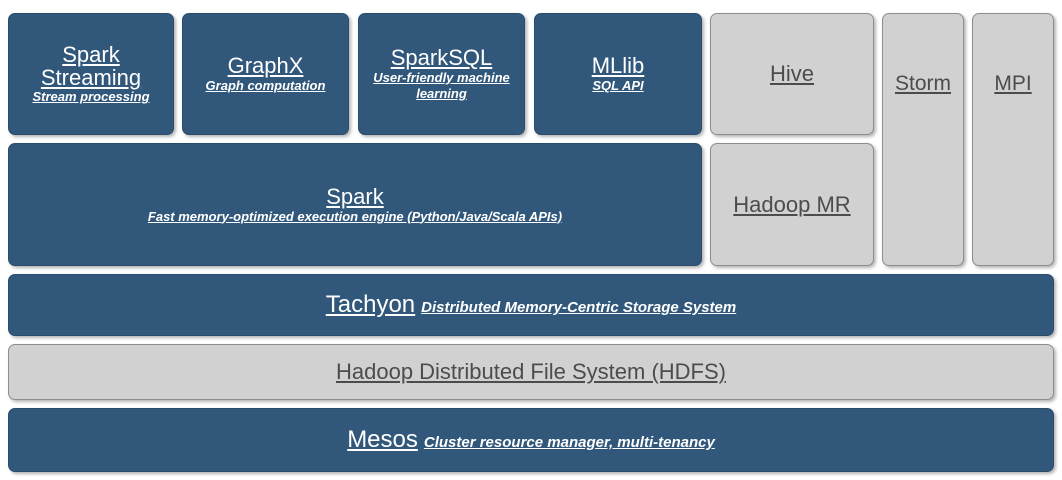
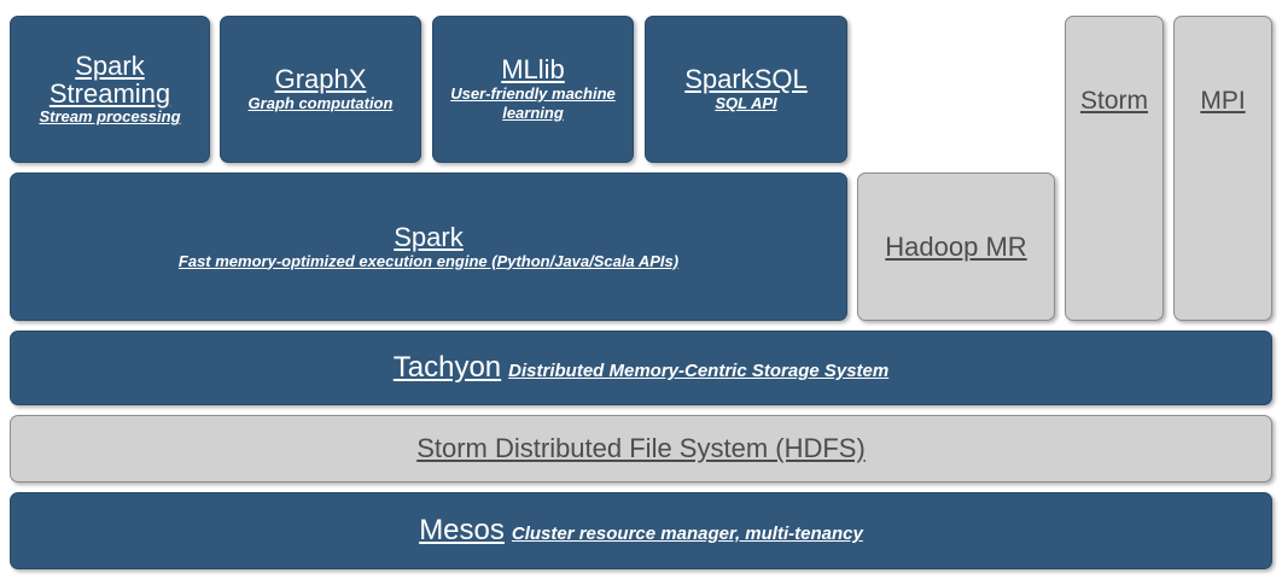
  Spark
  Streaming
  Stream processing
  GraphX
  Graph computation
- SparkSQL
+ MLlib
  User-friendly machine learning
- MLlib
+ SparkSQL
  SQL API
- Hive
  Storm
  MPI
  Spark
  Fast memory-optimized execution engine (Python/Java/Scala APIs)
  Hadoop MR
  Tachyon
  Distributed Memory-Centric Storage System
- Hadoop Distributed File System (HDFS)
+ Storm Distributed File System (HDFS)
  Mesos
  Cluster resource manager, multi-tenancy
